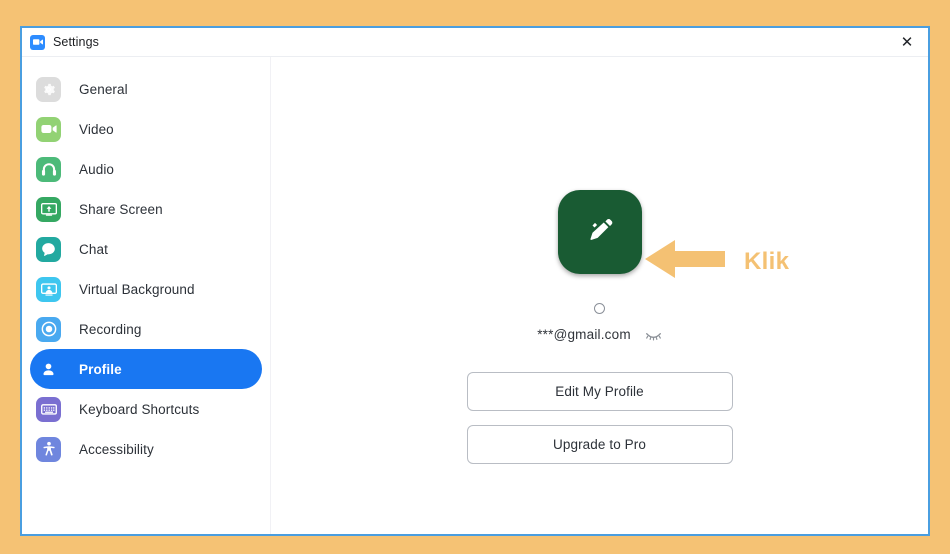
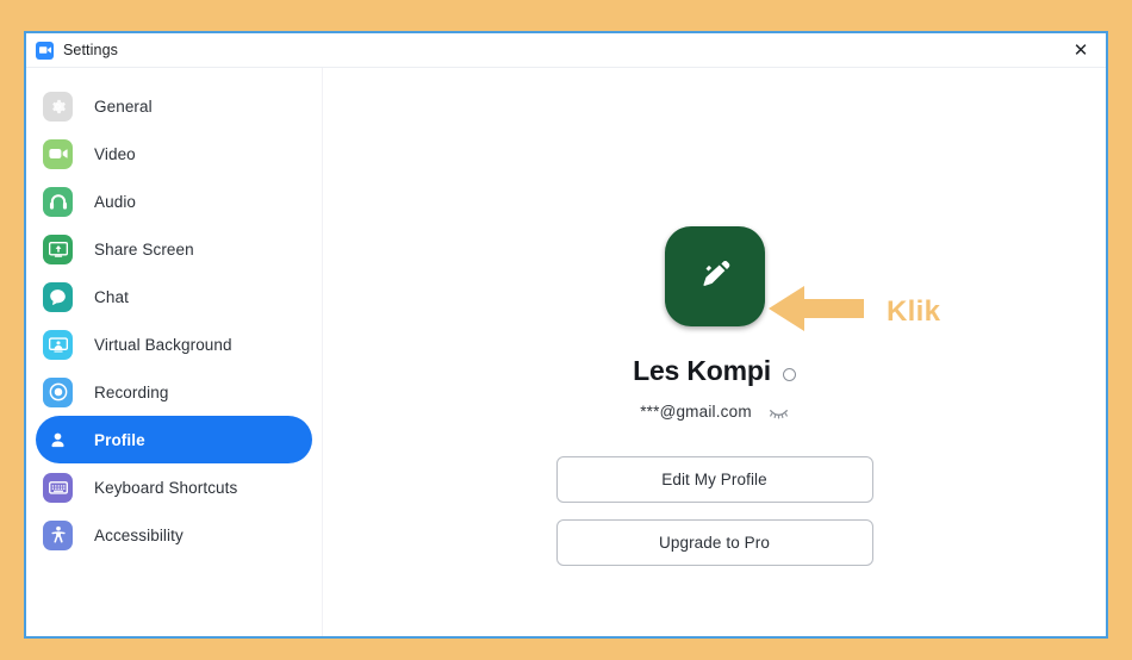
  Settings
  ✕
  General
  Video
  Audio
  Share Screen
  Chat
  Virtual Background
  Recording
  Profile
  Keyboard Shortcuts
  Accessibility
+ Les Kompi
  ***@gmail.com
  Edit My Profile
  Upgrade to Pro
  Klik
